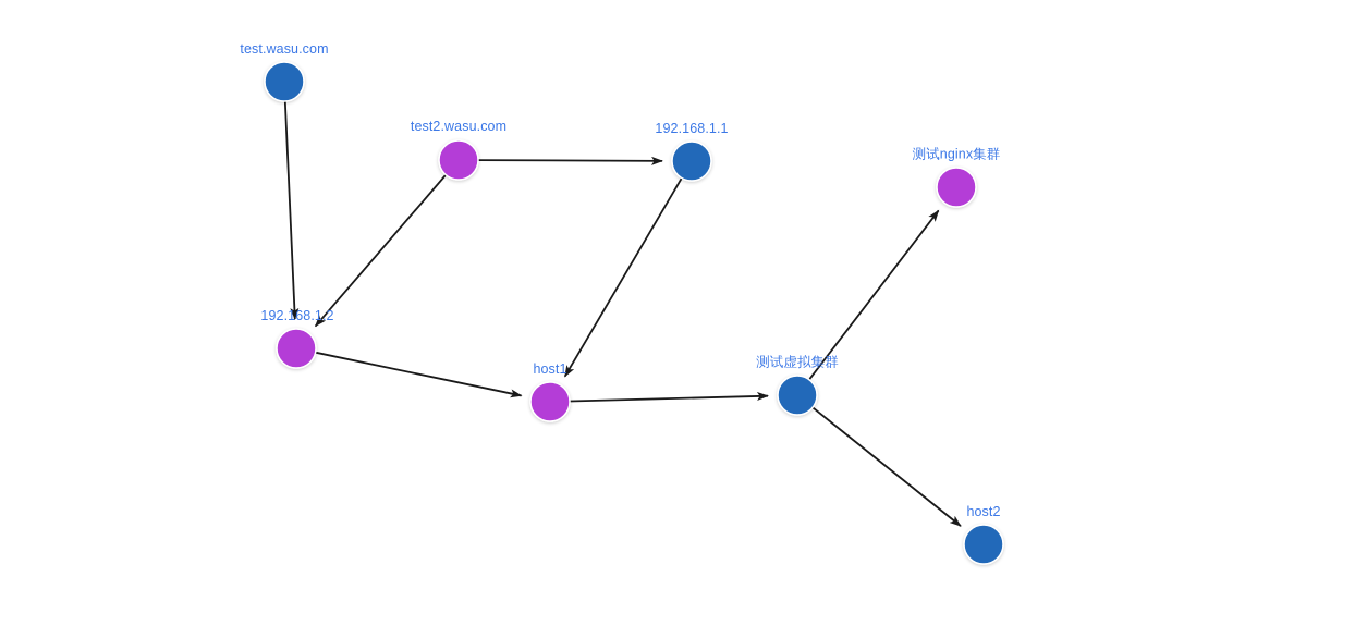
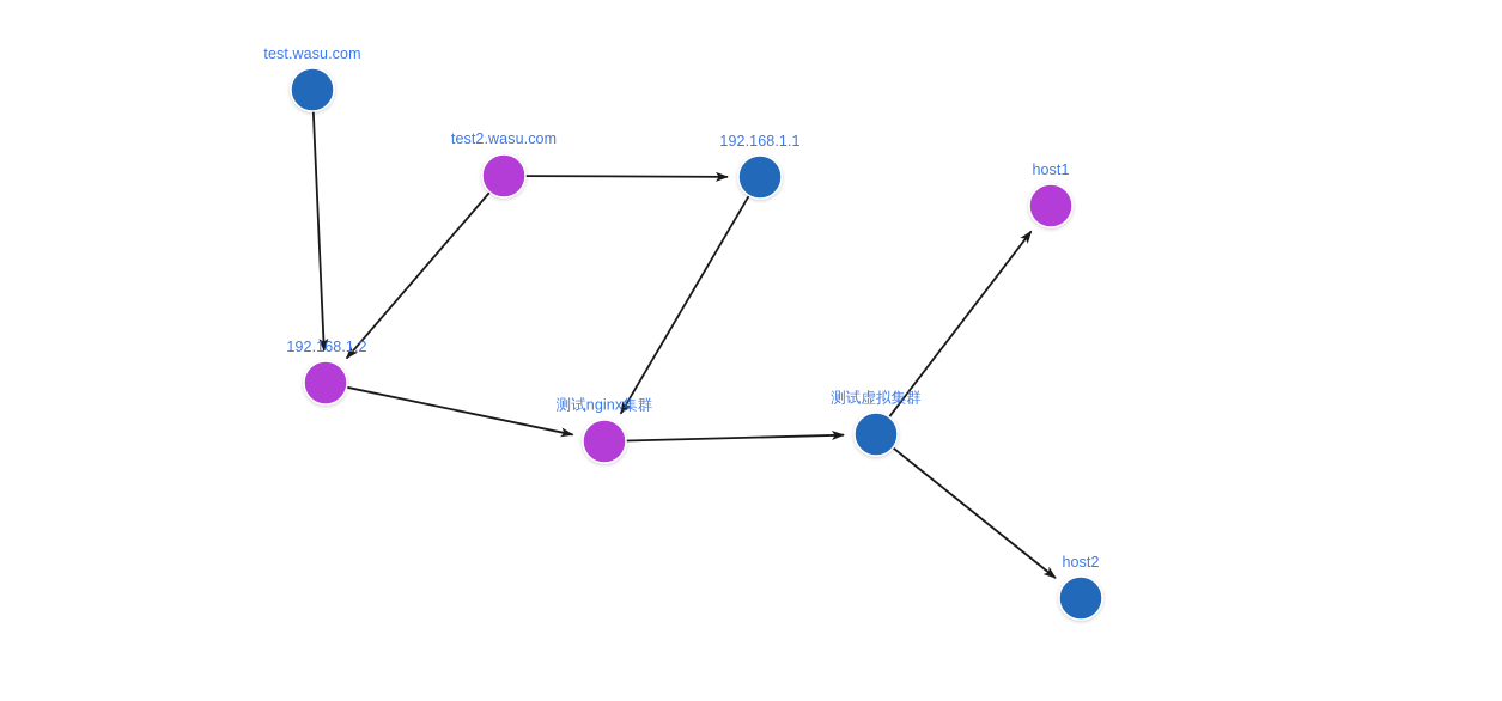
  test.wasu.com
  test2.wasu.com
  192.168.1.1
  192.168.1.2
- host1
+ 测试nginx集群
  测试虚拟集群
- 测试nginx集群
+ host1
  host2
